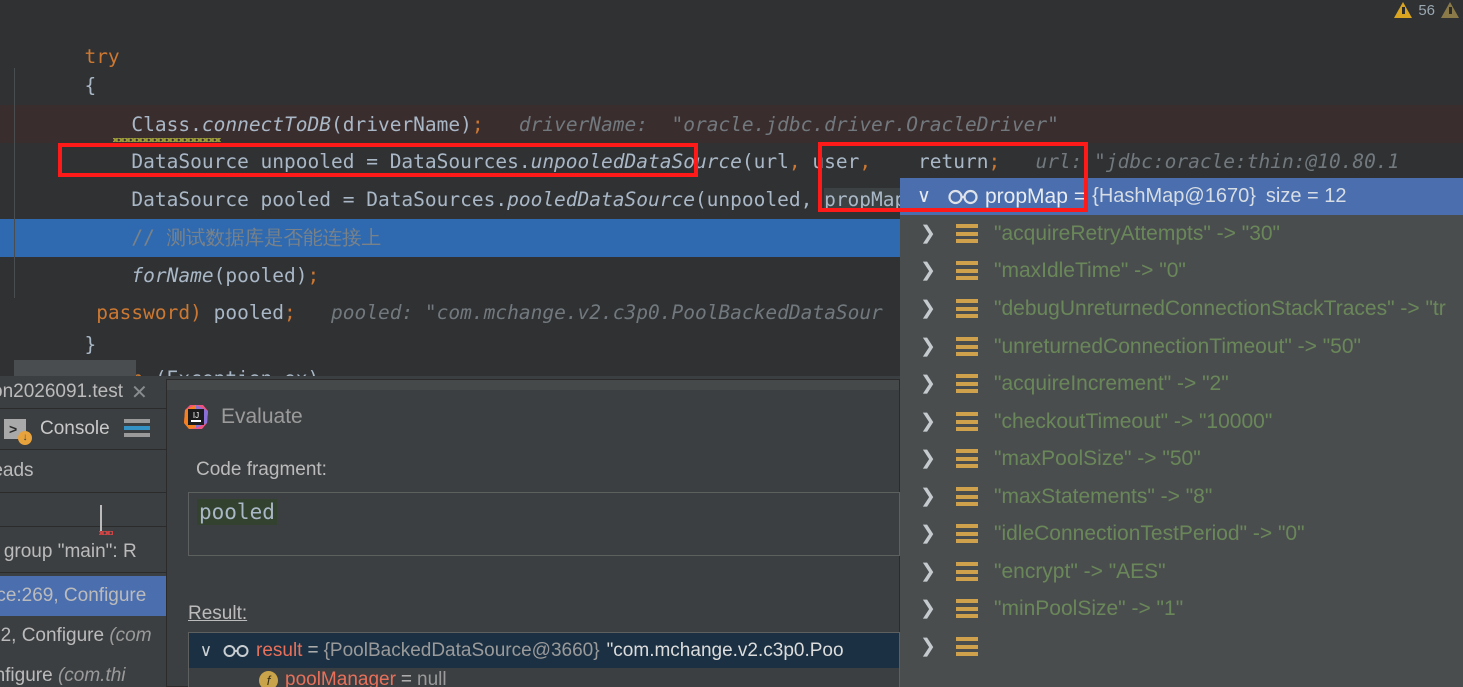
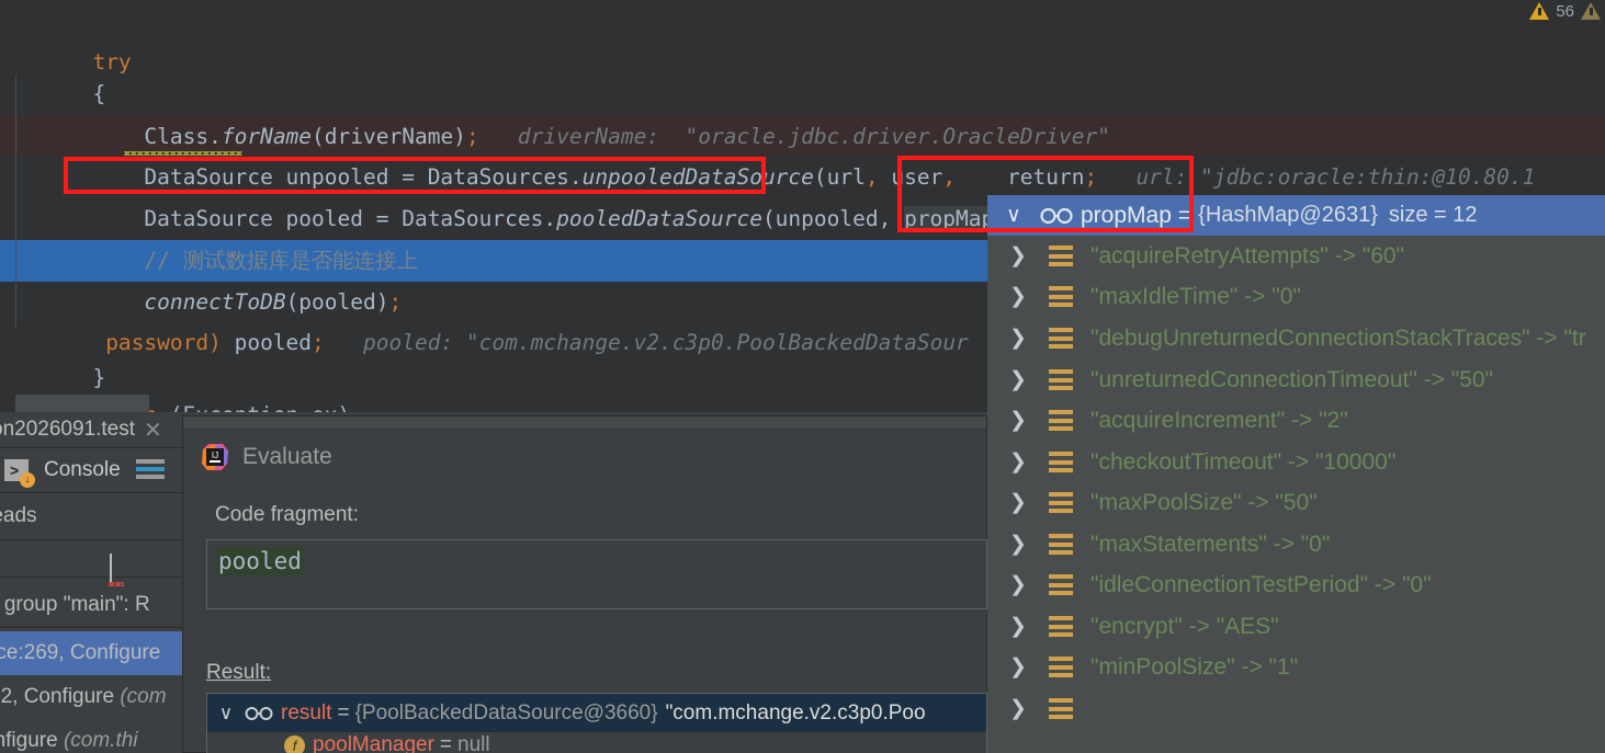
  try
  {
- Class.connectToDB(driverName); driverName: "oracle.jdbc.driver.OracleDriver"
+ Class.forName(driverName); driverName: "oracle.jdbc.driver.OracleDriver"
  DataSource unpooled = DataSources.unpooledDataSource(url, user, return; url: "jdbc:oracle:thin:@10.80.1
  // 测试数据库是否能连接上
- forName(pooled);
+ connectToDB(pooled);
  password) pooled; pooled: "com.mchange.v2.c3p0.PoolBackedDataSour
  }
  56
  n2026091.test
  ✕
  >
  ↓
  Console
  group "main": R
  ce:269, Configure
  2, Configure (com
  figure (com.thi
  IJ
  Evaluate
  Code fragment:
  pooled
  Result:
  ∨
  result
  =
  {PoolBackedDataSource@3660}
  "com.mchange.v2.c3p0.Poo
  f
  poolManager
  =
  null
  ∨
  propMap
  =
- {HashMap@1670}
+ {HashMap@2631}
  size = 12
  ❯
- "acquireRetryAttempts" -> "30"
+ "acquireRetryAttempts" -> "60"
  ❯
  "maxIdleTime" -> "0"
  ❯
  "debugUnreturnedConnectionStackTraces" -> "tr
  ❯
  "unreturnedConnectionTimeout" -> "50"
  ❯
  "acquireIncrement" -> "2"
  ❯
  "checkoutTimeout" -> "10000"
  ❯
  "maxPoolSize" -> "50"
  ❯
- "maxStatements" -> "8"
+ "maxStatements" -> "0"
  ❯
  "idleConnectionTestPeriod" -> "0"
  ❯
  "encrypt" -> "AES"
  ❯
  "minPoolSize" -> "1"
  ❯
